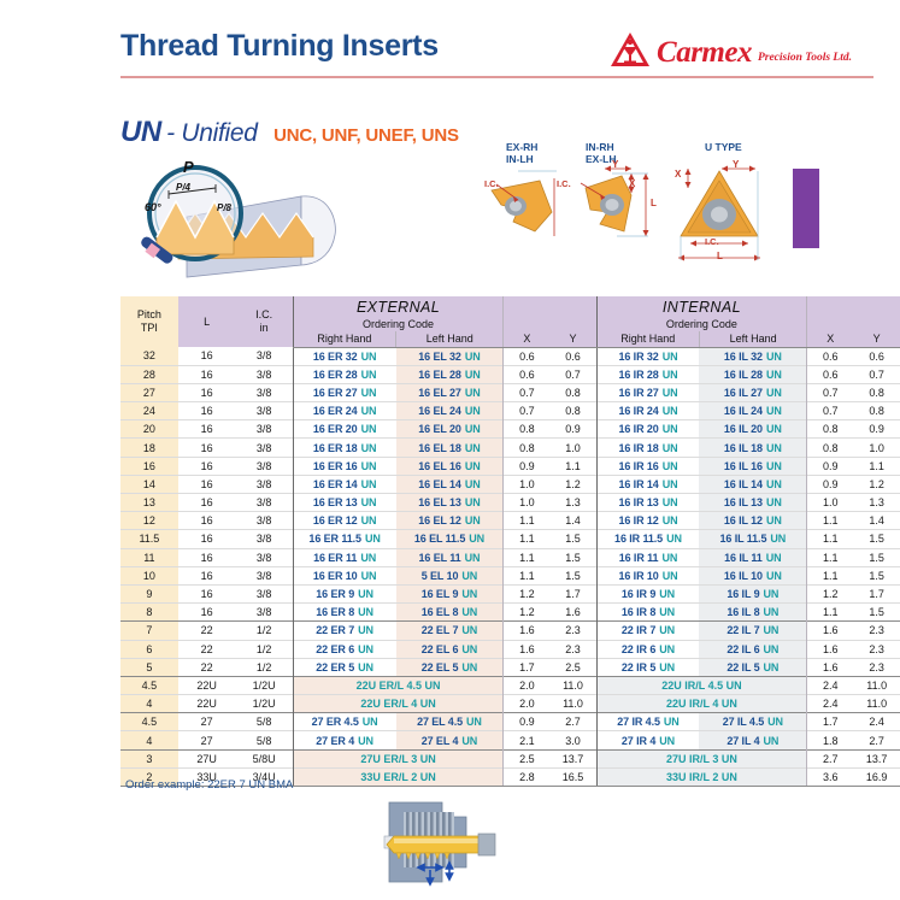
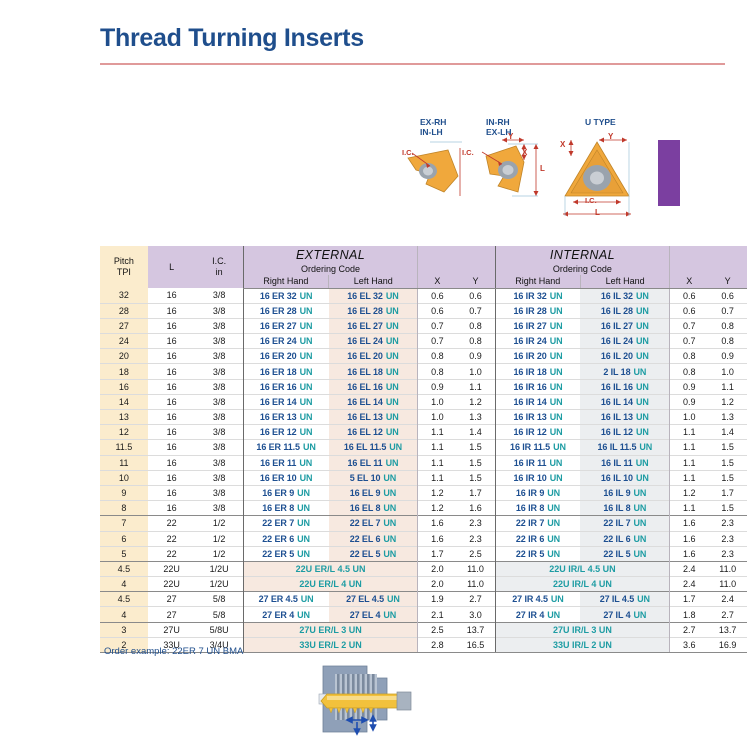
  Thread Turning Inserts
- Carmex
- Precision Tools Ltd.
- UN - Unified UNC, UNF, UNEF, UNS
- P
- P/4
- P/8
- 60°
  EX-RH
  IN-LH
  IN-RH
  EX-LH
  U TYPE
  I.C.
  I.C.
  I.C.
  Y
  X
  L
  Y
  X
  L
  Pitch TPI	L	I.C. in	EXTERNAL			INTERNAL
  Ordering Code	Ordering Code
  Right Hand	Left Hand	X	Y	Right Hand	Left Hand	X	Y
  32	16	3/8	16 ER 32 UN	16 EL 32 UN	0.6	0.6	16 IR 32 UN	16 IL 32 UN	0.6	0.6
  28	16	3/8	16 ER 28 UN	16 EL 28 UN	0.6	0.7	16 IR 28 UN	16 IL 28 UN	0.6	0.7
  27	16	3/8	16 ER 27 UN	16 EL 27 UN	0.7	0.8	16 IR 27 UN	16 IL 27 UN	0.7	0.8
  24	16	3/8	16 ER 24 UN	16 EL 24 UN	0.7	0.8	16 IR 24 UN	16 IL 24 UN	0.7	0.8
  20	16	3/8	16 ER 20 UN	16 EL 20 UN	0.8	0.9	16 IR 20 UN	16 IL 20 UN	0.8	0.9
- 18	16	3/8	16 ER 18 UN	16 EL 18 UN	0.8	1.0	16 IR 18 UN	16 IL 18 UN	0.8	1.0
+ 18	16	3/8	16 ER 18 UN	16 EL 18 UN	0.8	1.0	16 IR 18 UN	2 IL 18 UN	0.8	1.0
  16	16	3/8	16 ER 16 UN	16 EL 16 UN	0.9	1.1	16 IR 16 UN	16 IL 16 UN	0.9	1.1
  14	16	3/8	16 ER 14 UN	16 EL 14 UN	1.0	1.2	16 IR 14 UN	16 IL 14 UN	0.9	1.2
  13	16	3/8	16 ER 13 UN	16 EL 13 UN	1.0	1.3	16 IR 13 UN	16 IL 13 UN	1.0	1.3
  12	16	3/8	16 ER 12 UN	16 EL 12 UN	1.1	1.4	16 IR 12 UN	16 IL 12 UN	1.1	1.4
  11.5	16	3/8	16 ER 11.5 UN	16 EL 11.5 UN	1.1	1.5	16 IR 11.5 UN	16 IL 11.5 UN	1.1	1.5
  11	16	3/8	16 ER 11 UN	16 EL 11 UN	1.1	1.5	16 IR 11 UN	16 IL 11 UN	1.1	1.5
  10	16	3/8	16 ER 10 UN	5 EL 10 UN	1.1	1.5	16 IR 10 UN	16 IL 10 UN	1.1	1.5
  9	16	3/8	16 ER 9 UN	16 EL 9 UN	1.2	1.7	16 IR 9 UN	16 IL 9 UN	1.2	1.7
  8	16	3/8	16 ER 8 UN	16 EL 8 UN	1.2	1.6	16 IR 8 UN	16 IL 8 UN	1.1	1.5
  7	22	1/2	22 ER 7 UN	22 EL 7 UN	1.6	2.3	22 IR 7 UN	22 IL 7 UN	1.6	2.3
  6	22	1/2	22 ER 6 UN	22 EL 6 UN	1.6	2.3	22 IR 6 UN	22 IL 6 UN	1.6	2.3
  5	22	1/2	22 ER 5 UN	22 EL 5 UN	1.7	2.5	22 IR 5 UN	22 IL 5 UN	1.6	2.3
  4.5	22U	1/2U	22U ER/L 4.5 UN	2.0	11.0	22U IR/L 4.5 UN	2.4	11.0
  4	22U	1/2U	22U ER/L 4 UN	2.0	11.0	22U IR/L 4 UN	2.4	11.0
- 4.5	27	5/8	27 ER 4.5 UN	27 EL 4.5 UN	0.9	2.7	27 IR 4.5 UN	27 IL 4.5 UN	1.7	2.4
+ 4.5	27	5/8	27 ER 4.5 UN	27 EL 4.5 UN	1.9	2.7	27 IR 4.5 UN	27 IL 4.5 UN	1.7	2.4
  4	27	5/8	27 ER 4 UN	27 EL 4 UN	2.1	3.0	27 IR 4 UN	27 IL 4 UN	1.8	2.7
  3	27U	5/8U	27U ER/L 3 UN	2.5	13.7	27U IR/L 3 UN	2.7	13.7
  2	33U	3/4U	33U ER/L 2 UN	2.8	16.5	33U IR/L 2 UN	3.6	16.9
  Order example: 22ER 7 UN BMA
